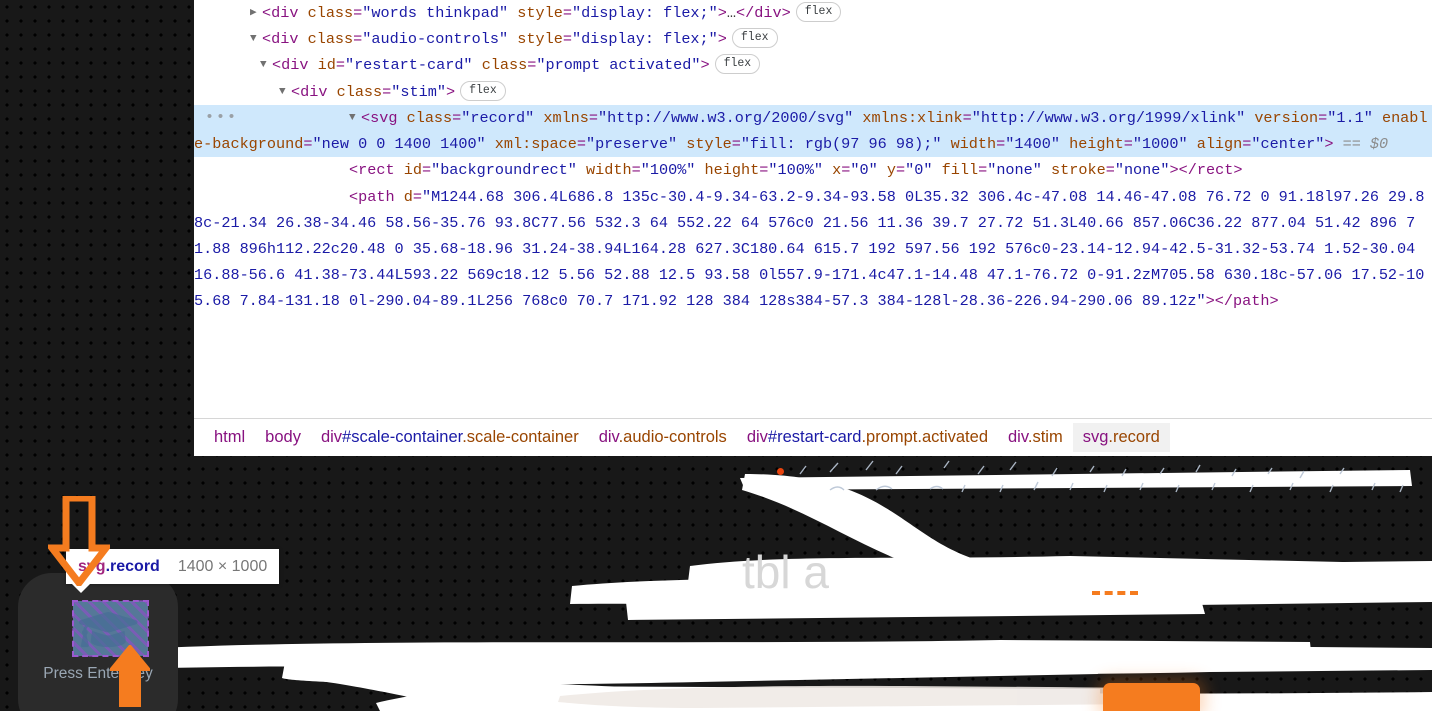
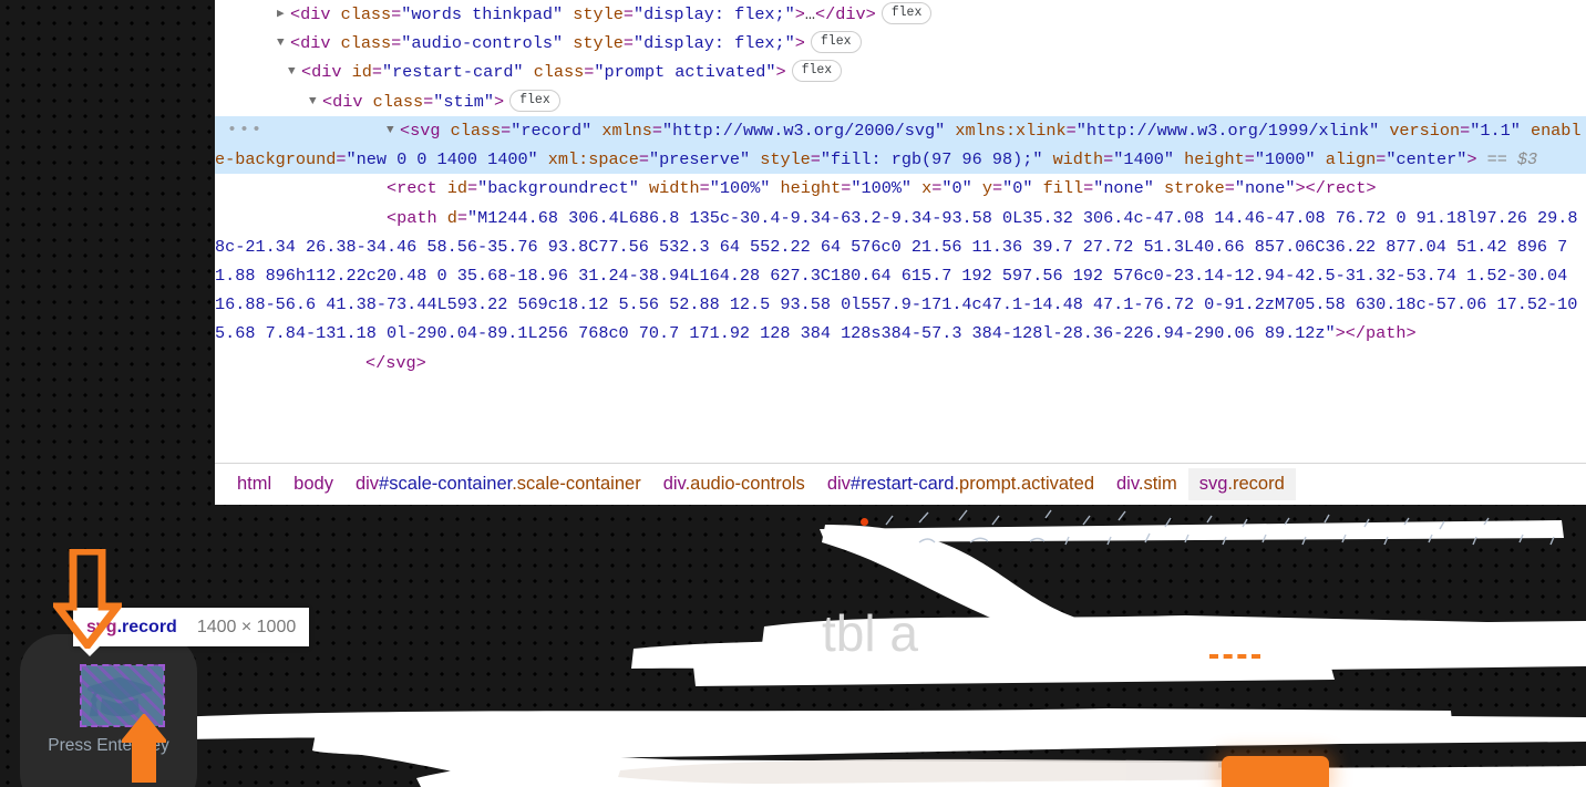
  <div class="words thinkpad" style="display: flex;">…</div> flex
  <div class="audio-controls" style="display: flex;"> flex
  <div id="restart-card" class="prompt activated"> flex
  <div class="stim"> flex
  •••
- <svg class="record" xmlns="http://www.w3.org/2000/svg" xmlns:xlink="http://www.w3.org/1999/xlink" version="1.1" enable-background="new 0 0 1400 1400" xml:space="preserve" style="fill: rgb(97 96 98);" width="1400" height="1000" align="center"> == $0
+ <svg class="record" xmlns="http://www.w3.org/2000/svg" xmlns:xlink="http://www.w3.org/1999/xlink" version="1.1" enable-background="new 0 0 1400 1400" xml:space="preserve" style="fill: rgb(97 96 98);" width="1400" height="1000" align="center"> == $3
  <rect id="backgroundrect" width="100%" height="100%" x="0" y="0" fill="none" stroke="none"></rect>
  <path d="M1244.68 306.4L686.8 135c-30.4-9.34-63.2-9.34-93.58 0L35.32 306.4c-47.08 14.46-47.08 76.72 0 91.18l97.26 29.88c-21.34 26.38-34.46 58.56-35.76 93.8C77.56 532.3 64 552.22 64 576c0 21.56 11.36 39.7 27.72 51.3L40.66 857.06C36.22 877.04 51.42 896 71.88 896h112.22c20.48 0 35.68-18.96 31.24-38.94L164.28 627.3C180.64 615.7 192 597.56 192 576c0-23.14-12.94-42.5-31.32-53.74 1.52-30.04 16.88-56.6 41.38-73.44L593.22 569c18.12 5.56 52.88 12.5 93.58 0l557.9-171.4c47.1-14.48 47.1-76.72 0-91.2zM705.58 630.18c-57.06 17.52-105.68 7.84-131.18 0l-290.04-89.1L256 768c0 70.7 171.92 128 384 128s384-57.3 384-128l-28.36-226.94-290.06 89.12z"></path>
+ </svg>
  html
  body
  div#scale-container.scale-container
  div.audio-controls
  div#restart-card.prompt.activated
  div.stim
  svg.record
  tbl a
  Press Entey
  sg.record
  1400 × 1000
